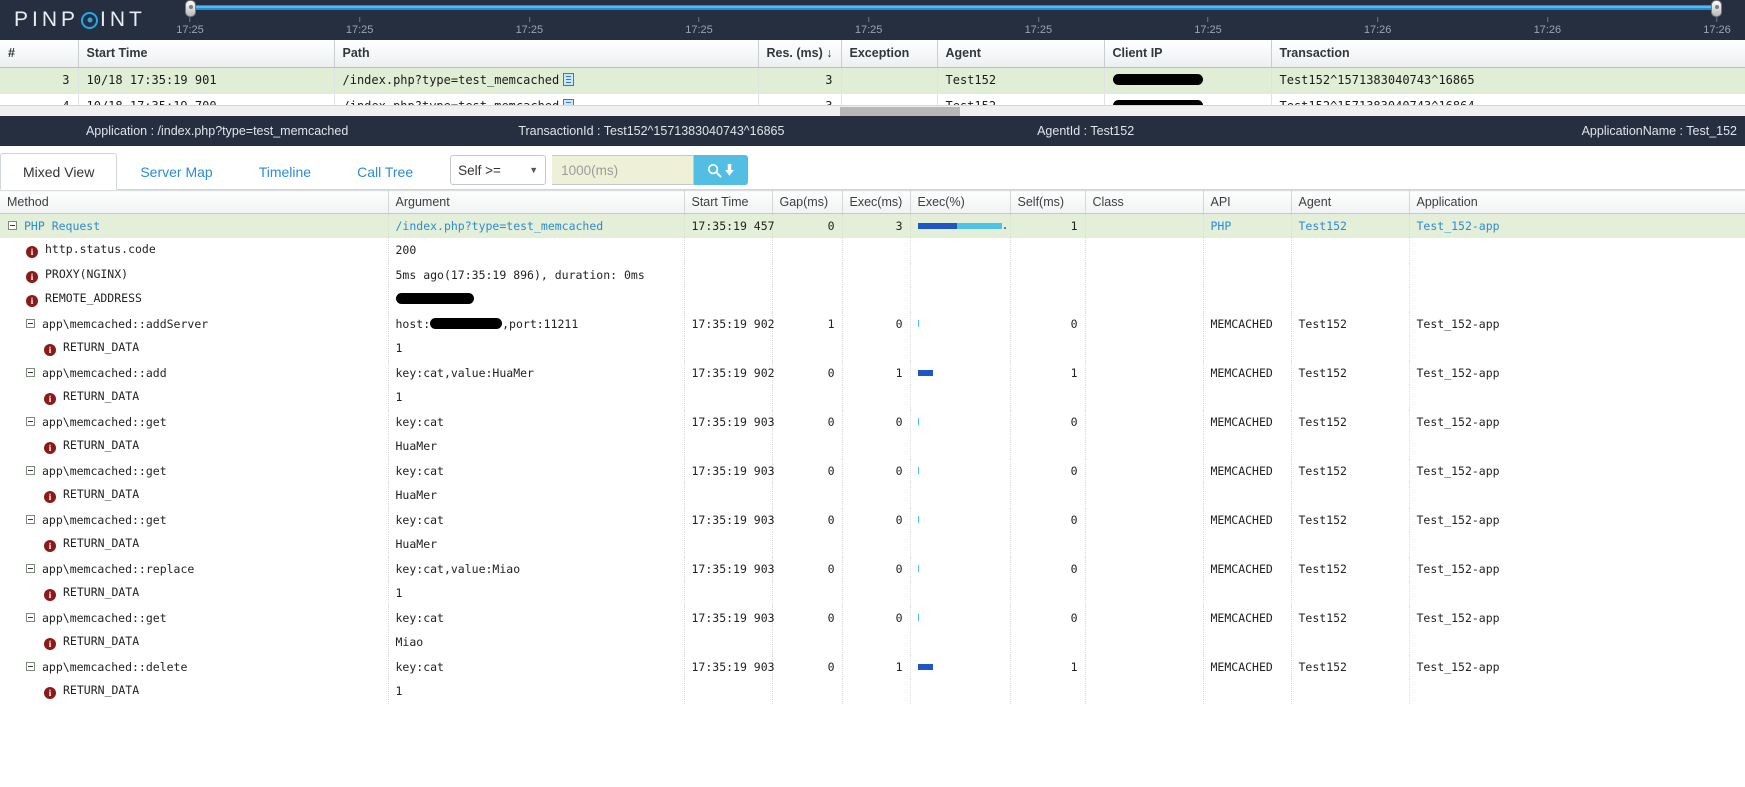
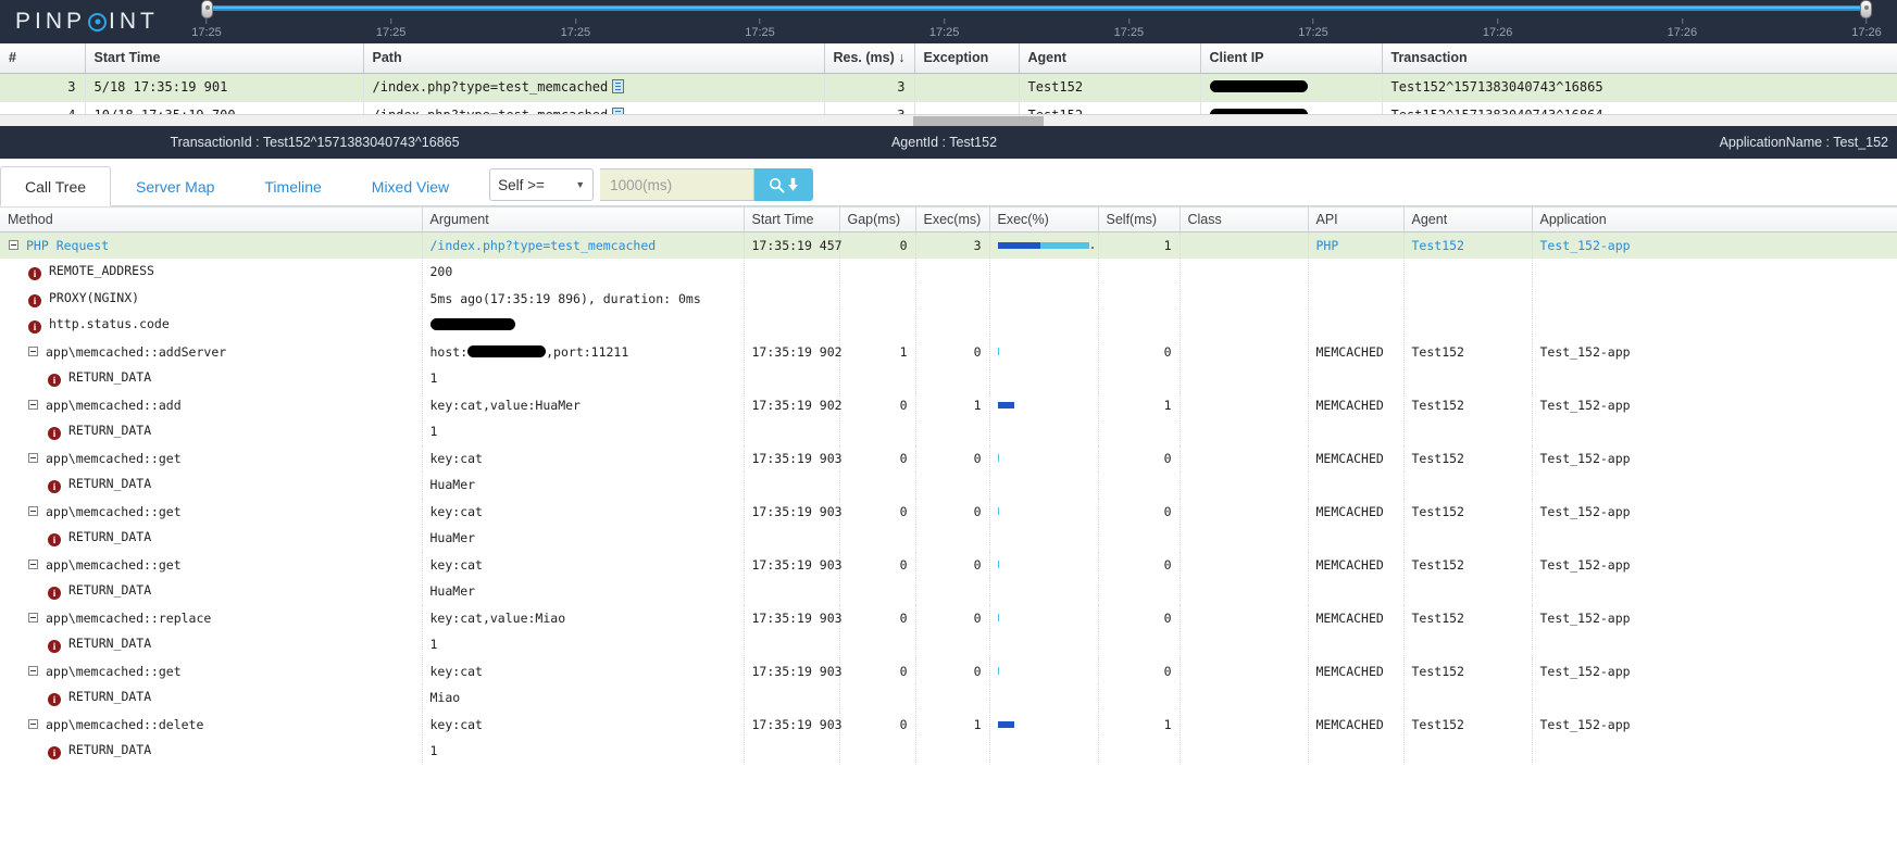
  PINP
  INT
  17:25
  17:25
  17:25
  17:25
  17:25
  17:25
  17:25
  17:26
  17:26
  17:26
  #	Start Time	Path	Res. (ms) ↓	Exception	Agent	Client IP	Transaction
- 3	10/18 17:35:19 901	/index.php?type=test_memcached	3		Test152		Test152^1571383040743^16865
+ 3	5/18 17:35:19 901	/index.php?type=test_memcached	3		Test152		Test152^1571383040743^16865
- Application : /index.php?type=test_memcached
  TransactionId : Test152^1571383040743^16865
  AgentId : Test152
  ApplicationName : Test_152
- Mixed View
+ Call Tree
  Server Map
  Timeline
- Call Tree
+ Mixed View
  Self >=
  ▼
  1000(ms)
  Method	Argument	Start Time	Gap(ms)	Exec(ms)	Exec(%)	Self(ms)	Class	API	Agent	Application
  PHP Request	/index.php?type=test_memcached	17:35:19 457	0	3		1		PHP	Test152	Test_152-app
- i http.status.code	200
+ i REMOTE_ADDRESS	200
  i PROXY(NGINX)	5ms ago(17:35:19 896), duration: 0ms
- i REMOTE_ADDRESS
+ i http.status.code
  app\memcached::addServer	host: ,port:11211	17:35:19 902	1	0		0		MEMCACHED	Test152	Test_152-app
  i RETURN_DATA	1
  app\memcached::add	key:cat,value:HuaMer	17:35:19 902	0	1		1		MEMCACHED	Test152	Test_152-app
  i RETURN_DATA	1
  app\memcached::get	key:cat	17:35:19 903	0	0		0		MEMCACHED	Test152	Test_152-app
  i RETURN_DATA	HuaMer
  app\memcached::get	key:cat	17:35:19 903	0	0		0		MEMCACHED	Test152	Test_152-app
  i RETURN_DATA	HuaMer
  app\memcached::get	key:cat	17:35:19 903	0	0		0		MEMCACHED	Test152	Test_152-app
  i RETURN_DATA	HuaMer
  app\memcached::replace	key:cat,value:Miao	17:35:19 903	0	0		0		MEMCACHED	Test152	Test_152-app
  i RETURN_DATA	1
  app\memcached::get	key:cat	17:35:19 903	0	0		0		MEMCACHED	Test152	Test_152-app
  i RETURN_DATA	Miao
  app\memcached::delete	key:cat	17:35:19 903	0	1		1		MEMCACHED	Test152	Test_152-app
  i RETURN_DATA	1
